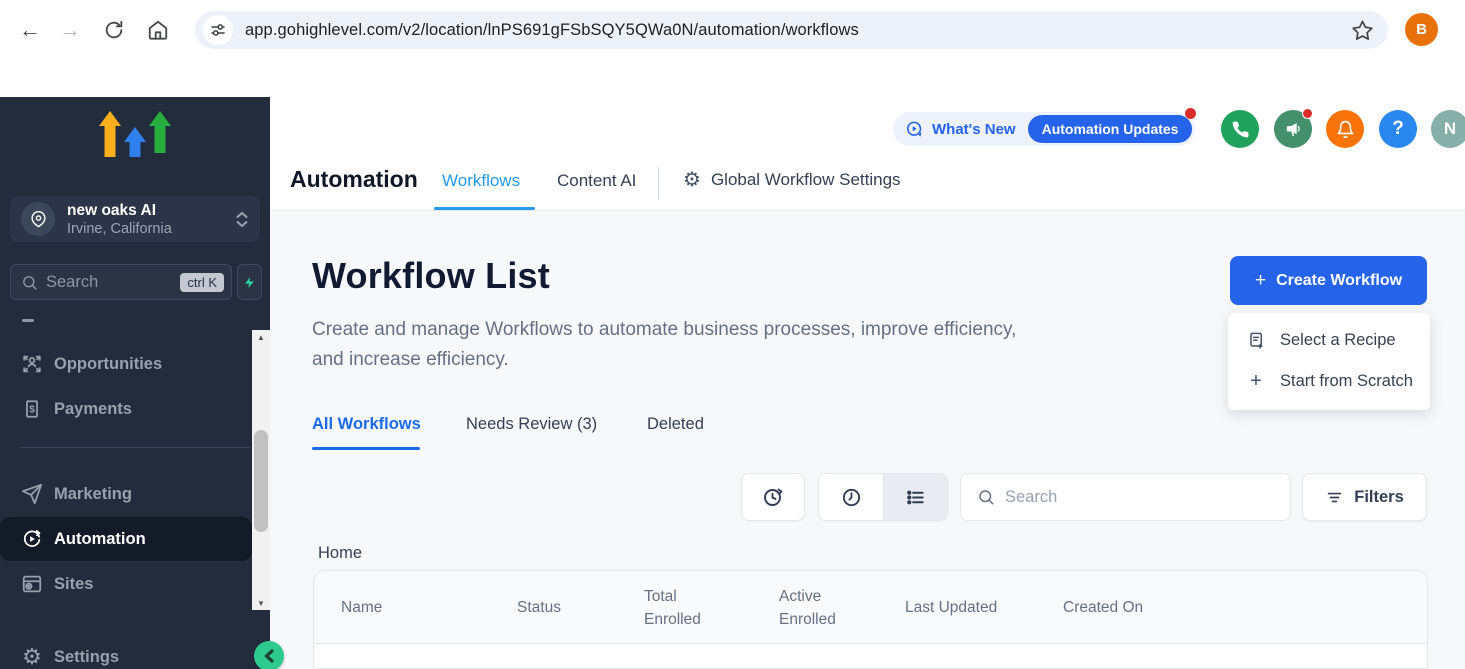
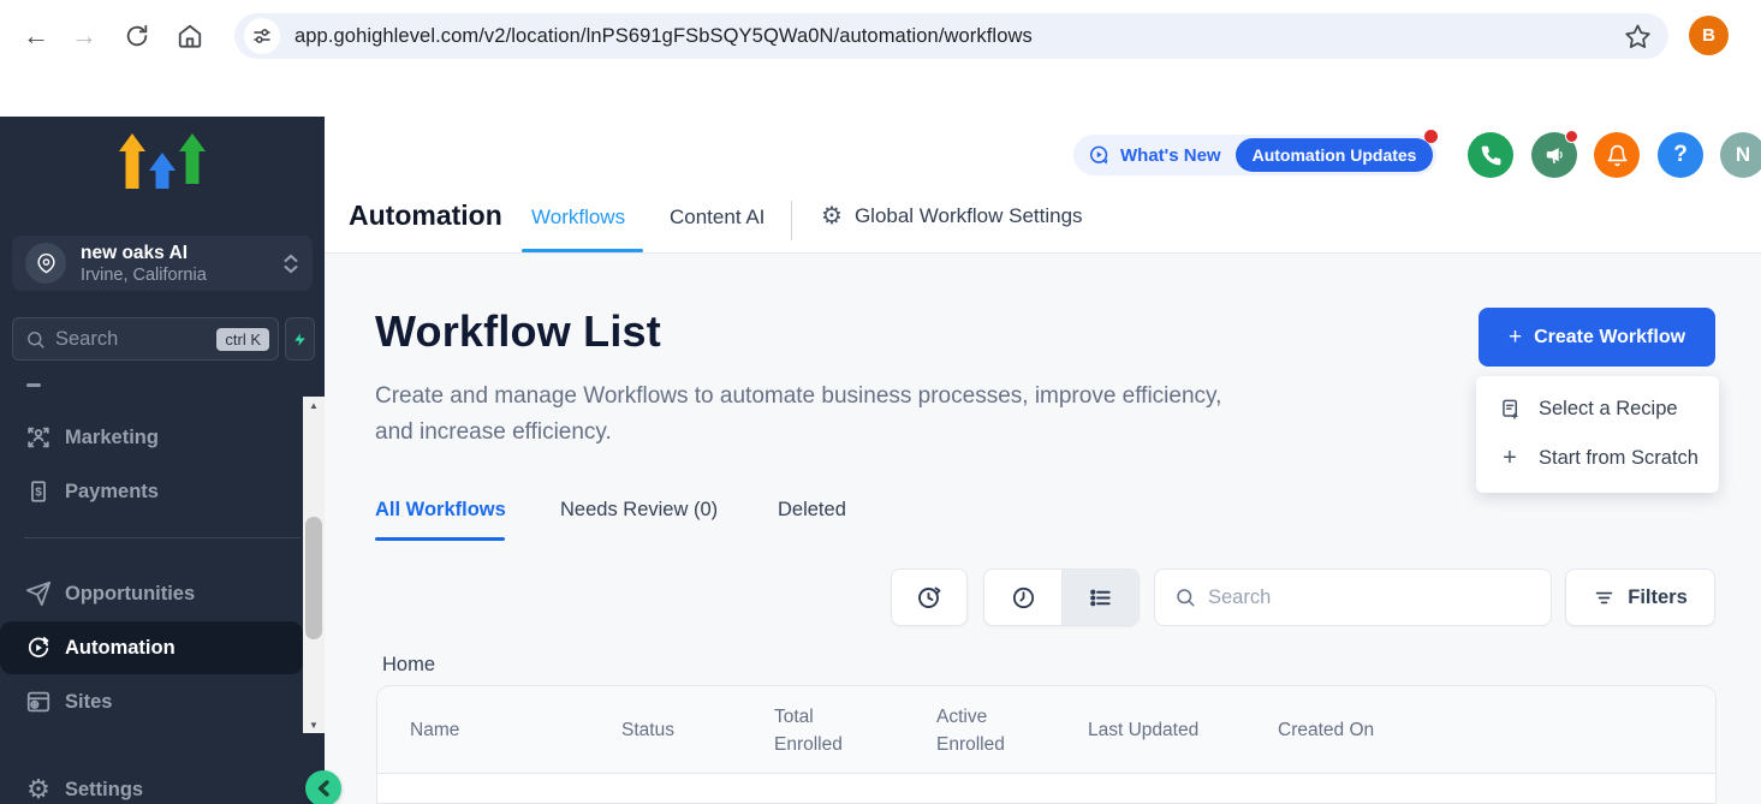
  ←
  →
  app.gohighlevel.com/v2/location/lnPS691gFSbSQY5QWa0N/automation/workflows
  B
  new oaks AI
  Irvine, California
  Search
  ctrl K
- Opportunities
+ Marketing
  $
  Payments
- Marketing
+ Opportunities
  Automation
  Sites
  ⚙
  Settings
  ▲
  ▼
  What's New
  Automation Updates
  ?
  N
  Automation
  Workflows
  Content AI
  ⚙
  Global Workflow Settings
  Workflow List
  Create and manage Workflows to automate business processes, improve efficiency, and increase efficiency.
  +
  Create Workflow
  Select a Recipe
  +
  Start from Scratch
  All Workflows
- Needs Review (3)
+ Needs Review (0)
  Deleted
  Search
  Filters
  Home
  Name
  Status
  Total Enrolled
  Active Enrolled
  Last Updated
  Created On
